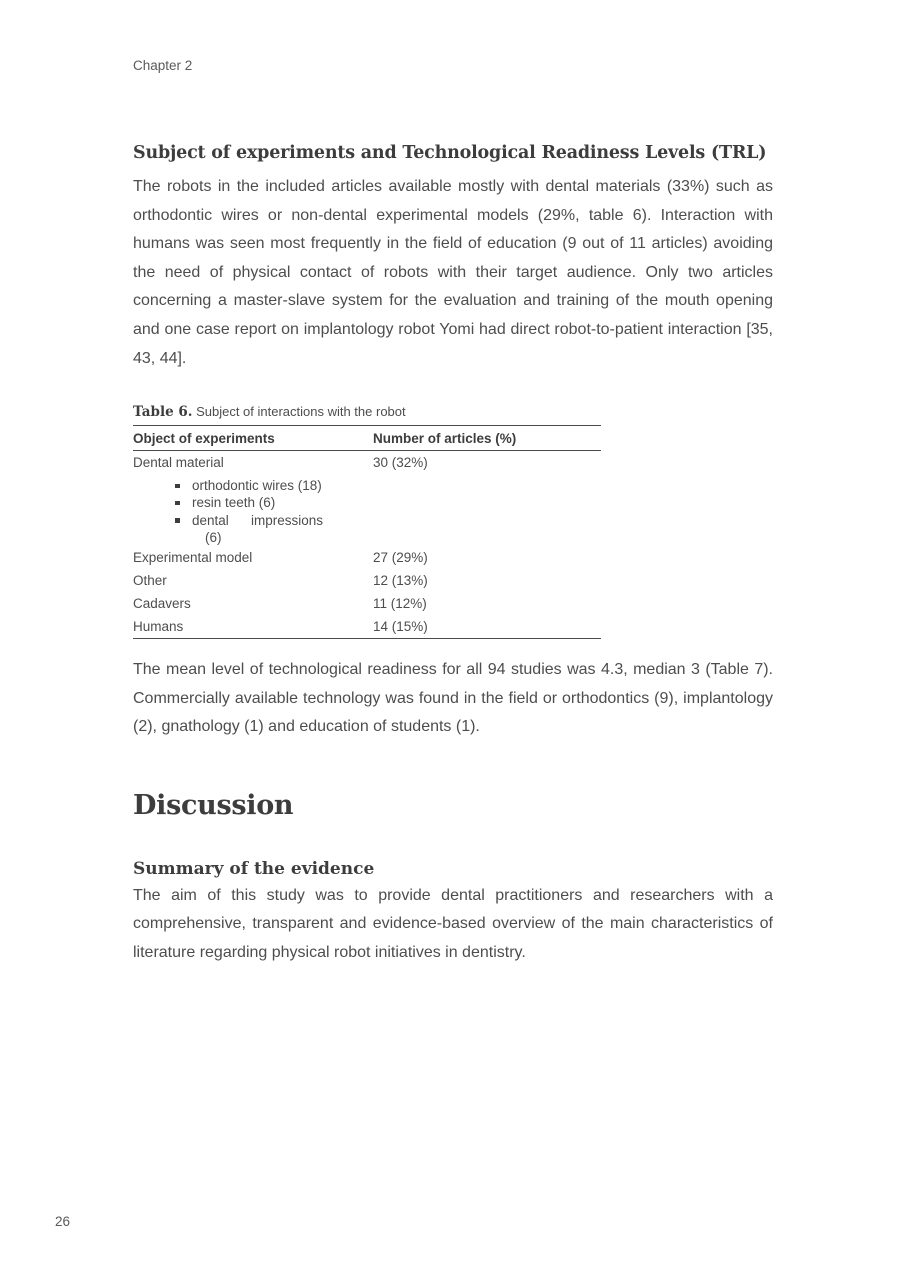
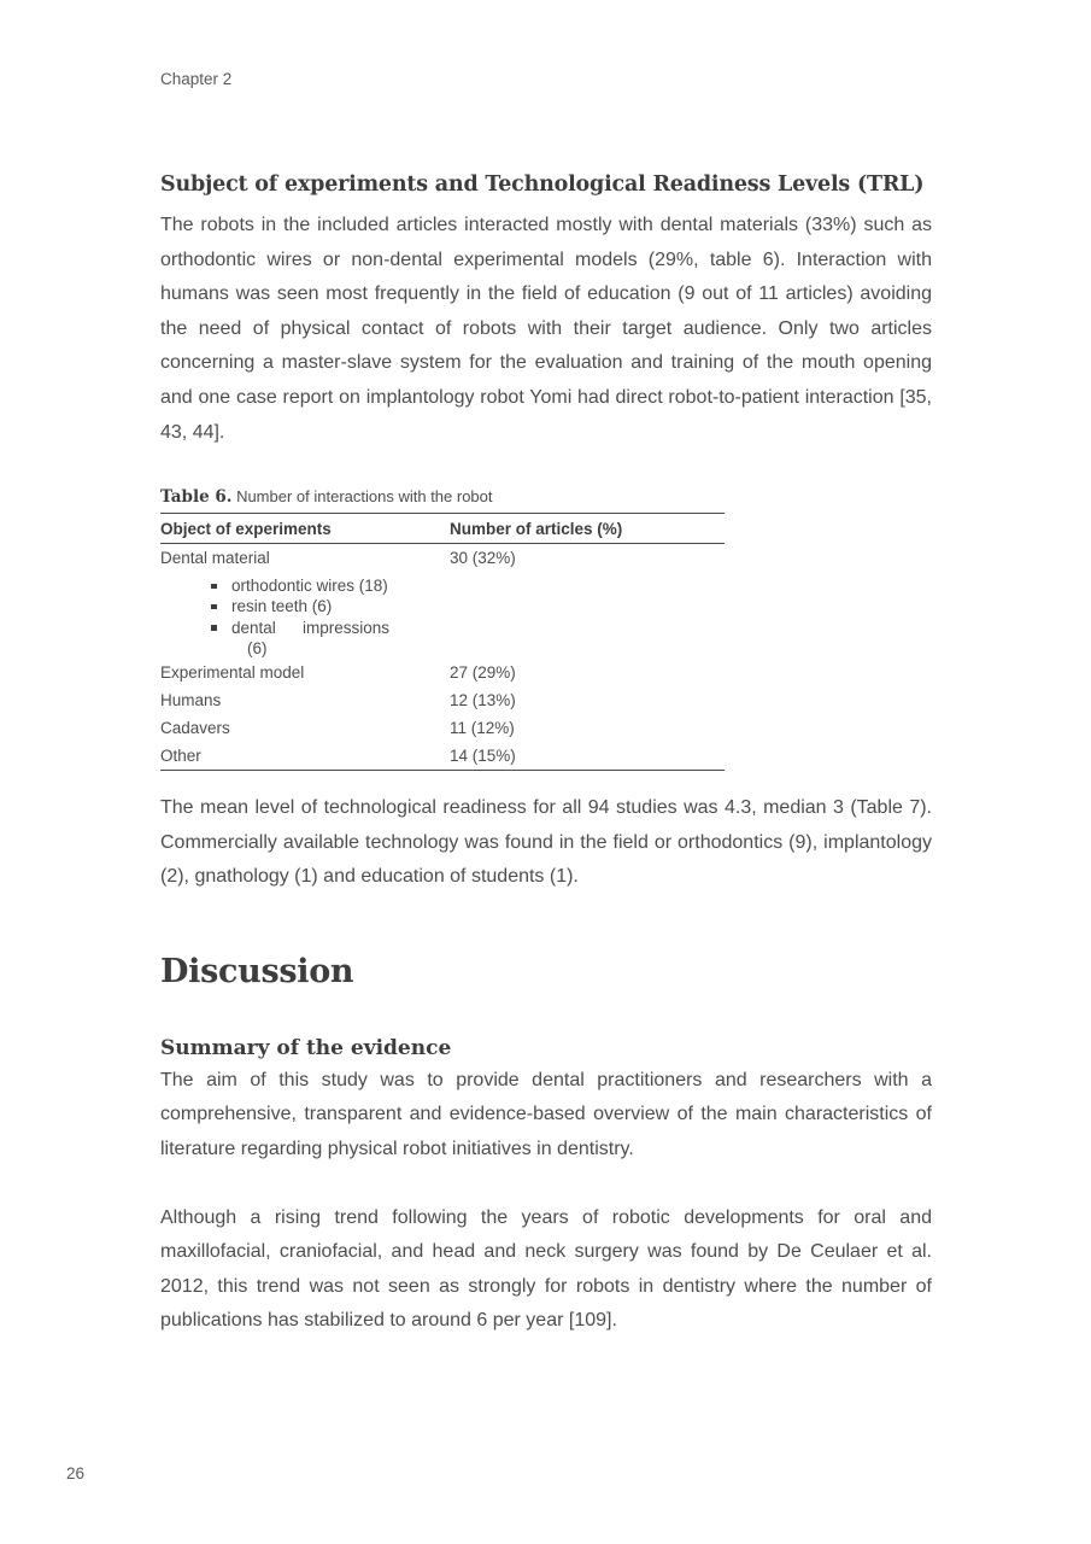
  Chapter 2
  Subject of experiments and Technological Readiness Levels (TRL)
- The robots in the included articles available mostly with dental materials (33%) such as orthodontic wires or non-dental experimental models (29%, table 6). Interaction with humans was seen most frequently in the field of education (9 out of 11 articles) avoiding the need of physical contact of robots with their target audience. Only two articles concerning a master-slave system for the evaluation and training of the mouth opening and one case report on implantology robot Yomi had direct robot-to-patient interaction [35, 43, 44].
+ The robots in the included articles interacted mostly with dental materials (33%) such as orthodontic wires or non-dental experimental models (29%, table 6). Interaction with humans was seen most frequently in the field of education (9 out of 11 articles) avoiding the need of physical contact of robots with their target audience. Only two articles concerning a master-slave system for the evaluation and training of the mouth opening and one case report on implantology robot Yomi had direct robot-to-patient interaction [35, 43, 44].
- Table 6. Subject of interactions with the robot
+ Table 6. Number of interactions with the robot
  Object of experiments	Number of articles (%)
  Dental material orthodontic wires (18) resin teeth (6) dental impressions (6)	30 (32%)
  Experimental model	27 (29%)
- Other	12 (13%)
+ Humans	12 (13%)
  Cadavers	11 (12%)
- Humans	14 (15%)
+ Other	14 (15%)
  The mean level of technological readiness for all 94 studies was 4.3, median 3 (Table 7). Commercially available technology was found in the field or orthodontics (9), implantology (2), gnathology (1) and education of students (1).
  Discussion
  Summary of the evidence
  The aim of this study was to provide dental practitioners and researchers with a comprehensive, transparent and evidence-based overview of the main characteristics of literature regarding physical robot initiatives in dentistry.
+ Although a rising trend following the years of robotic developments for oral and maxillofacial, craniofacial, and head and neck surgery was found by De Ceulaer et al. 2012, this trend was not seen as strongly for robots in dentistry where the number of publications has stabilized to around 6 per year [109].
  26
